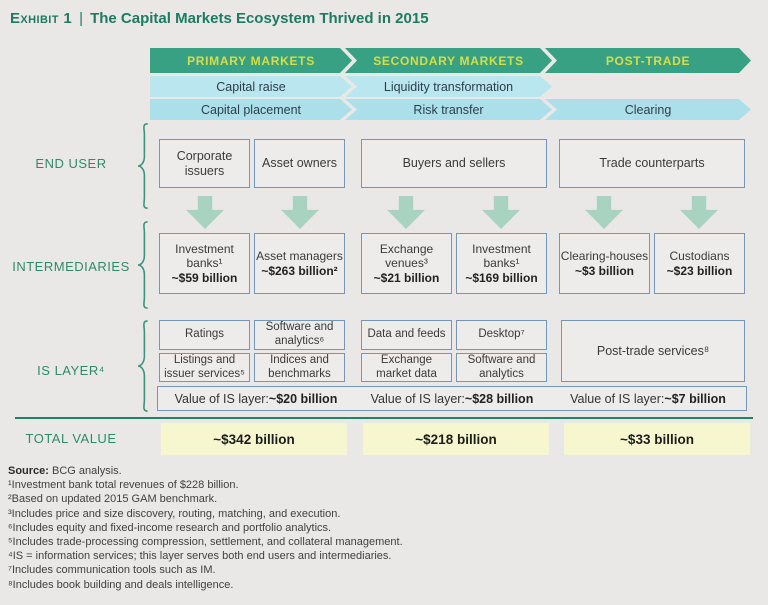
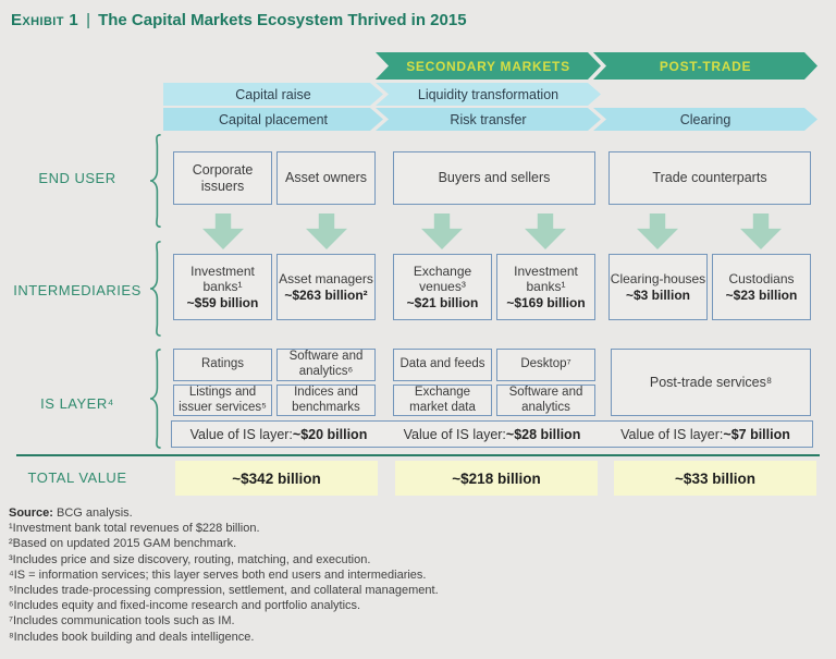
  Exhibit 1
  |
  The Capital Markets Ecosystem Thrived in 2015
- PRIMARY MARKETS
  SECONDARY MARKETS
  POST-TRADE
  Capital raise
  Liquidity transformation
  Capital placement
  Risk transfer
  Clearing
  END USER
  Corporate issuers
  Asset owners
  Buyers and sellers
  Trade counterparts
  INTERMEDIARIES
  Investment banks¹
  ~$59 billion
  Asset managers
  ~$263 billion²
  Exchange venues³
  ~$21 billion
  Investment banks¹
  ~$169 billion
  Clearing-houses
  ~$3 billion
  Custodians
  ~$23 billion
  IS LAYER⁴
  Ratings
  Software and analytics⁶
  Data and feeds
  Desktop⁷
  Listings and issuer services⁵
  Indices and benchmarks
  Exchange market data
  Software and analytics
  Post-trade services⁸
  Value of IS layer:
  ~$20 billion
  Value of IS layer:
  ~$28 billion
  Value of IS layer:
  ~$7 billion
  TOTAL VALUE
  ~$342 billion
  ~$218 billion
  ~$33 billion
  Source: BCG analysis.
  ¹Investment bank total revenues of $228 billion.
  ²Based on updated 2015 GAM benchmark.
  ³Includes price and size discovery, routing, matching, and execution.
- ⁶Includes equity and fixed-income research and portfolio analytics.
+ ⁴IS = information services; this layer serves both end users and intermediaries.
  ⁵Includes trade-processing compression, settlement, and collateral management.
- ⁴IS = information services; this layer serves both end users and intermediaries.
+ ⁶Includes equity and fixed-income research and portfolio analytics.
  ⁷Includes communication tools such as IM.
  ⁸Includes book building and deals intelligence.
